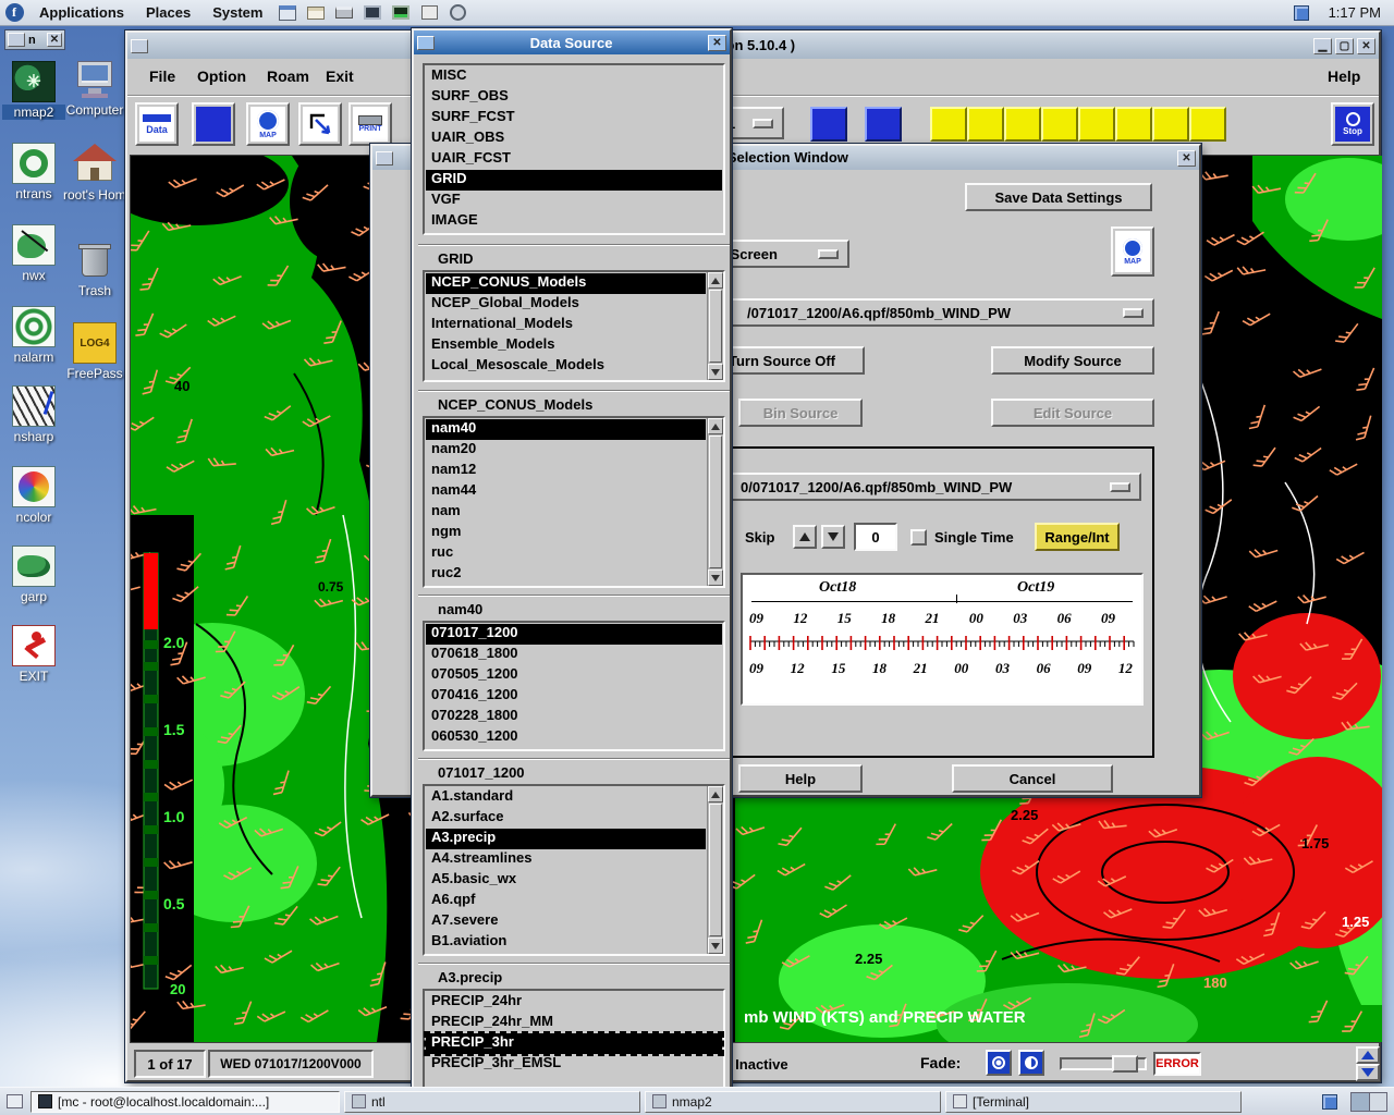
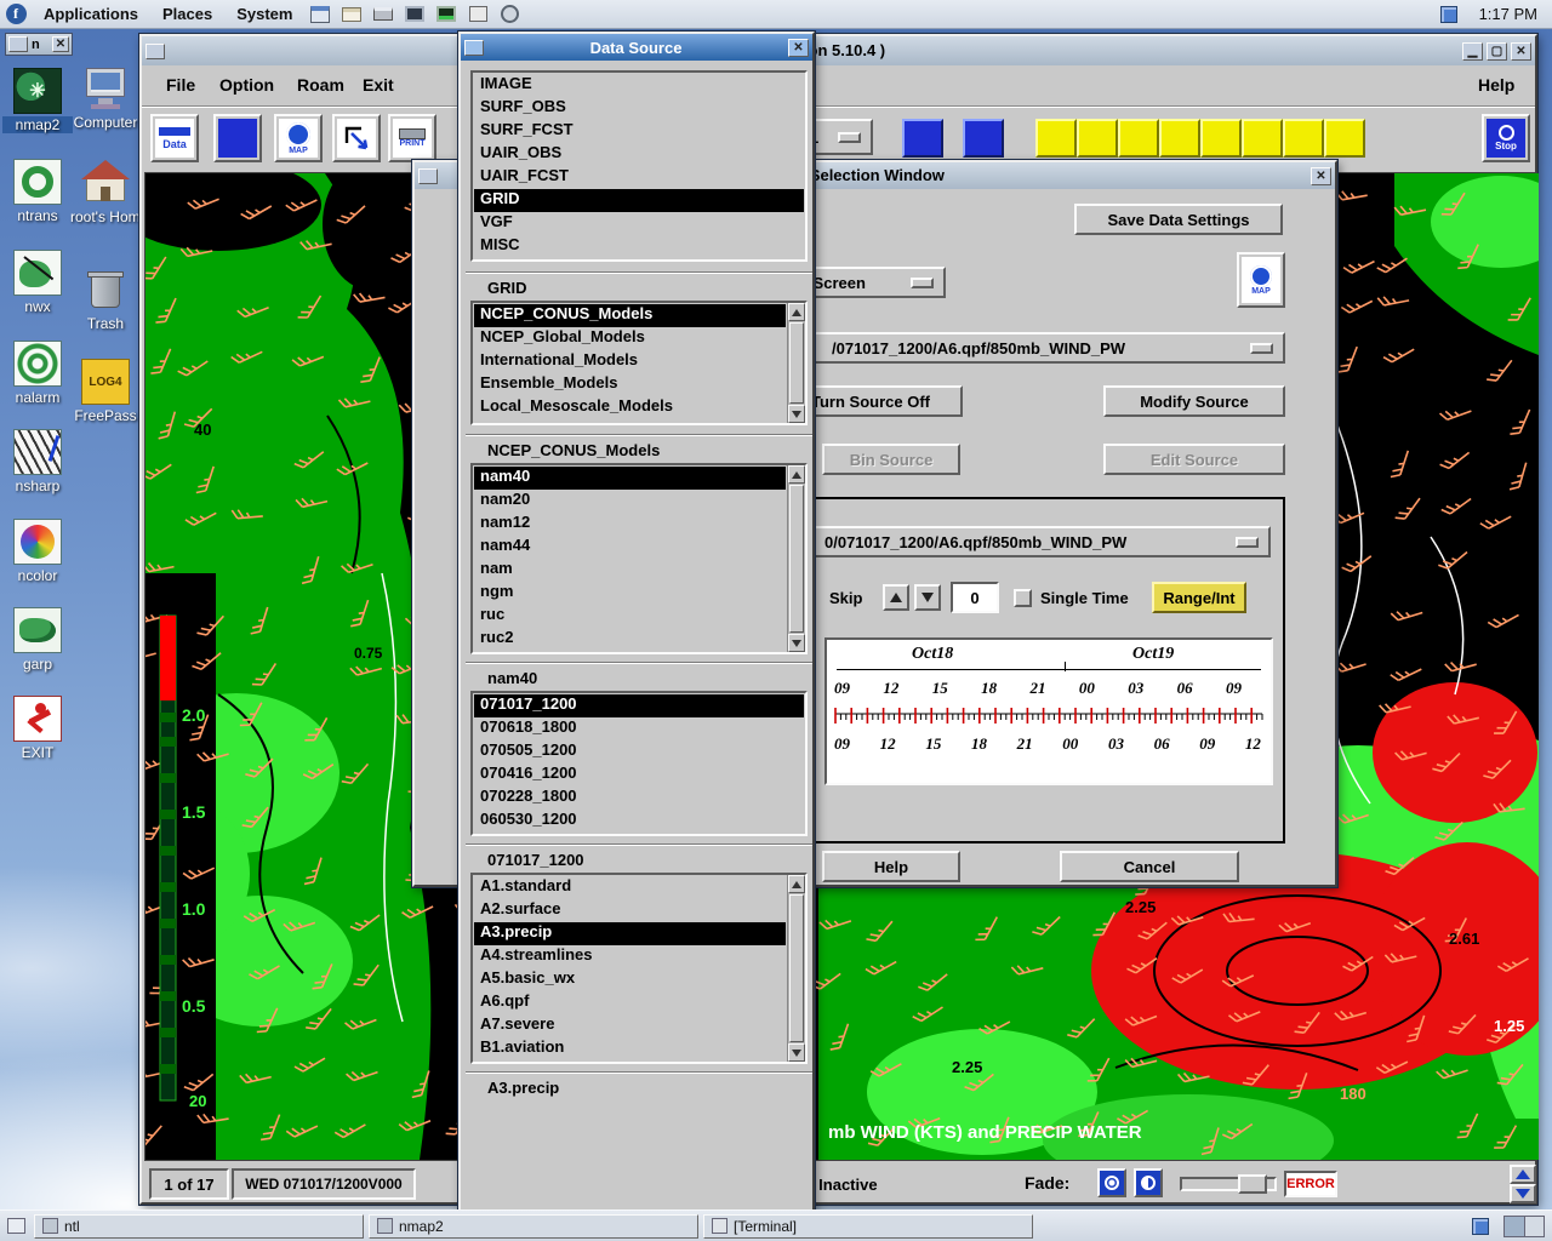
  f
  Applications
  Places
  System
  1:17 PM
  ✳
  nmap2
  ntrans
  nwx
  nalarm
  nsharp
  ncolor
  garp
  EXIT
  Computer
  root's Hom
  Trash
  LOG4
  FreePass
  n
  ✕
  ▁
  ▢
  ✕
  File
  Option
  Roam
  Exit
  Help
  Data
  Stop
  2.0
  1.5
  1.0
  0.5
  40
  20
  0.75
  2.25
  2.25
- 1.75
+ 2.61
  1.25
  180
  mb WIND (KTS) and PRECIP WATER
  1 of 17
  WED 071017/1200V000
  Fade:
  ERROR
  Selection Window
  ✕
  Save Data Settings
  /071017_1200/A6.qpf/850mb_WIND_PW
  Turn Source Off
  Modify Source
  Bin Source
  Edit Source
  0/071017_1200/A6.qpf/850mb_WIND_PW
  Skip
  0
  Single Time
  Range/Int
  Oct18
  Oct19
  09
  12
  15
  18
  21
  00
  03
  06
  09
  09
  12
  15
  18
  21
  00
  03
  06
  09
  12
  Help
  Cancel
  Data Source
  ✕
- MISC
+ IMAGE
  SURF_OBS
  SURF_FCST
  UAIR_OBS
  UAIR_FCST
  GRID
  VGF
- IMAGE
+ MISC
  GRID
  NCEP_CONUS_Models
  NCEP_Global_Models
  International_Models
  Ensemble_Models
  Local_Mesoscale_Models
  NCEP_CONUS_Models
  nam40
  nam20
  nam12
  nam44
  nam
  ngm
  ruc
  ruc2
  nam40
  071017_1200
  070618_1800
  070505_1200
  070416_1200
  070228_1800
  060530_1200
  071017_1200
  A1.standard
  A2.surface
  A3.precip
  A4.streamlines
  A5.basic_wx
  A6.qpf
  A7.severe
  B1.aviation
  A3.precip
- PRECIP_24hr
- PRECIP_24hr_MM
- PRECIP_3hr
- PRECIP_3hr_EMSL
- [mc - root@localhost.localdomain:...]
  ntl
  nmap2
  [Terminal]
